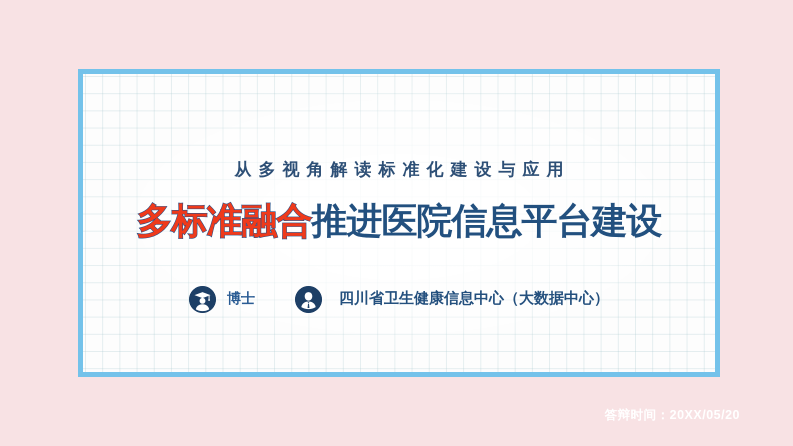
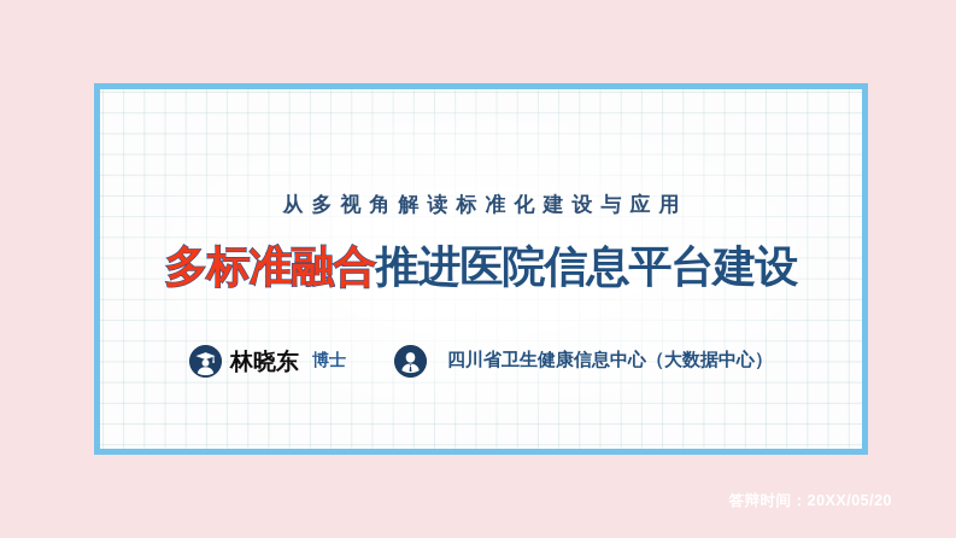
  从多视角解读标准化建设与应用
  多标准融合推进医院信息平台建设
+ 林晓东
  博士
  四川省卫生健康信息中心（大数据中心）
  答辩时间：20XX/05/20
